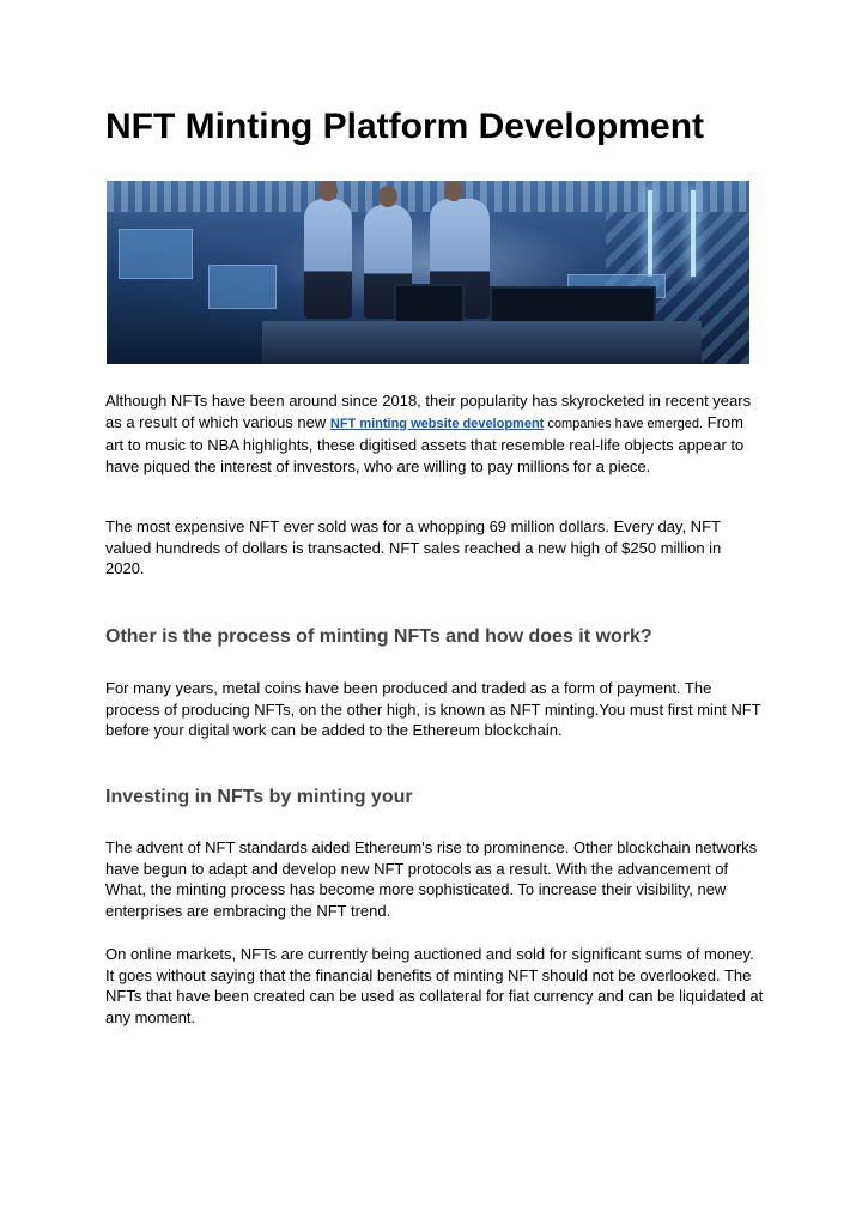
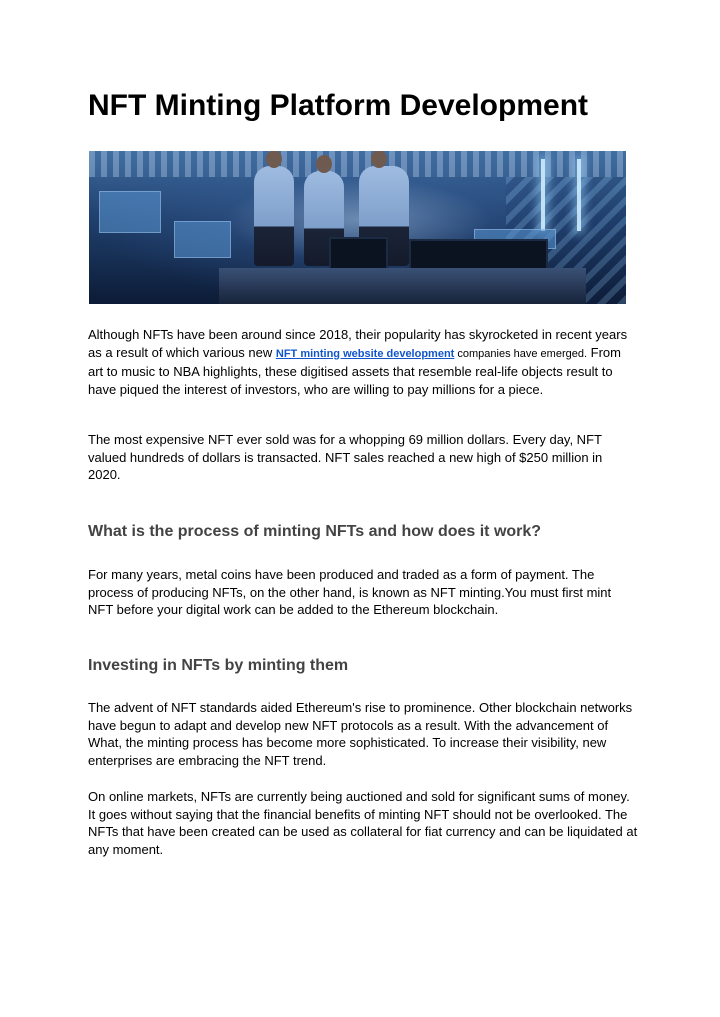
  NFT Minting Platform Development
- Although NFTs have been around since 2018, their popularity has skyrocketed in recent years as a result of which various new NFT minting website development companies have emerged. From art to music to NBA highlights, these digitised assets that resemble real-life objects appear to have piqued the interest of investors, who are willing to pay millions for a piece.
+ Although NFTs have been around since 2018, their popularity has skyrocketed in recent years as a result of which various new NFT minting website development companies have emerged. From art to music to NBA highlights, these digitised assets that resemble real-life objects result to have piqued the interest of investors, who are willing to pay millions for a piece.
  The most expensive NFT ever sold was for a whopping 69 million dollars. Every day, NFT valued hundreds of dollars is transacted. NFT sales reached a new high of $250 million in 2020.
- Other is the process of minting NFTs and how does it work?
+ What is the process of minting NFTs and how does it work?
- For many years, metal coins have been produced and traded as a form of payment. The process of producing NFTs, on the other high, is known as NFT minting.You must first mint NFT before your digital work can be added to the Ethereum blockchain.
+ For many years, metal coins have been produced and traded as a form of payment. The process of producing NFTs, on the other hand, is known as NFT minting.You must first mint NFT before your digital work can be added to the Ethereum blockchain.
- Investing in NFTs by minting your
+ Investing in NFTs by minting them
  The advent of NFT standards aided Ethereum's rise to prominence. Other blockchain networks have begun to adapt and develop new NFT protocols as a result. With the advancement of What, the minting process has become more sophisticated. To increase their visibility, new enterprises are embracing the NFT trend.
  On online markets, NFTs are currently being auctioned and sold for significant sums of money. It goes without saying that the financial benefits of minting NFT should not be overlooked. The NFTs that have been created can be used as collateral for fiat currency and can be liquidated at any moment.
